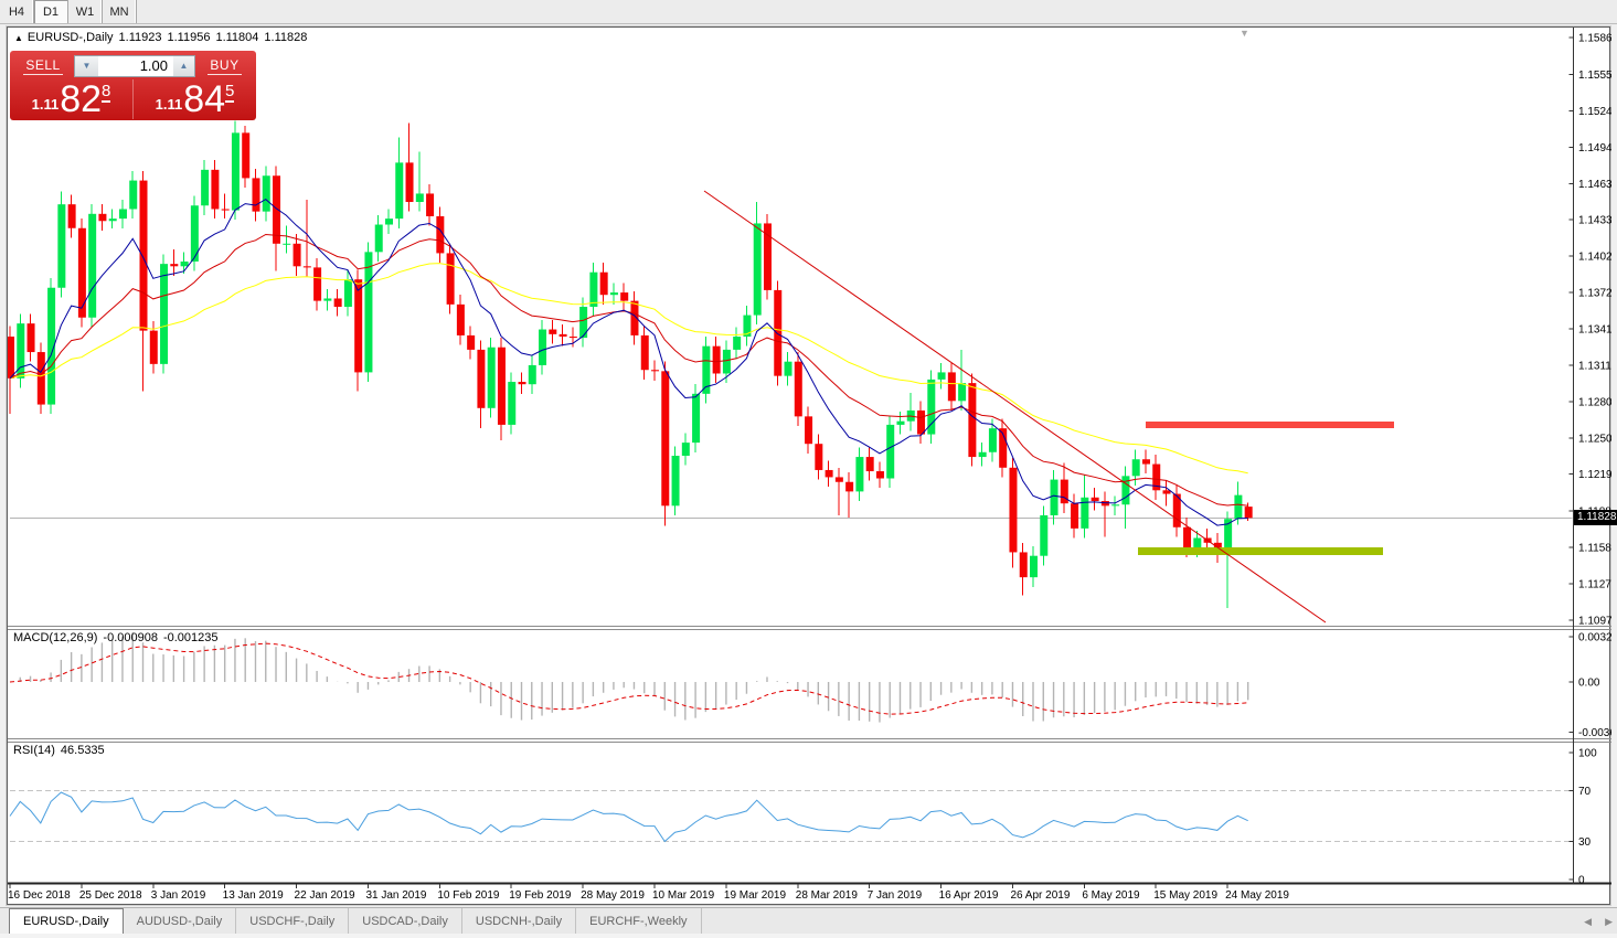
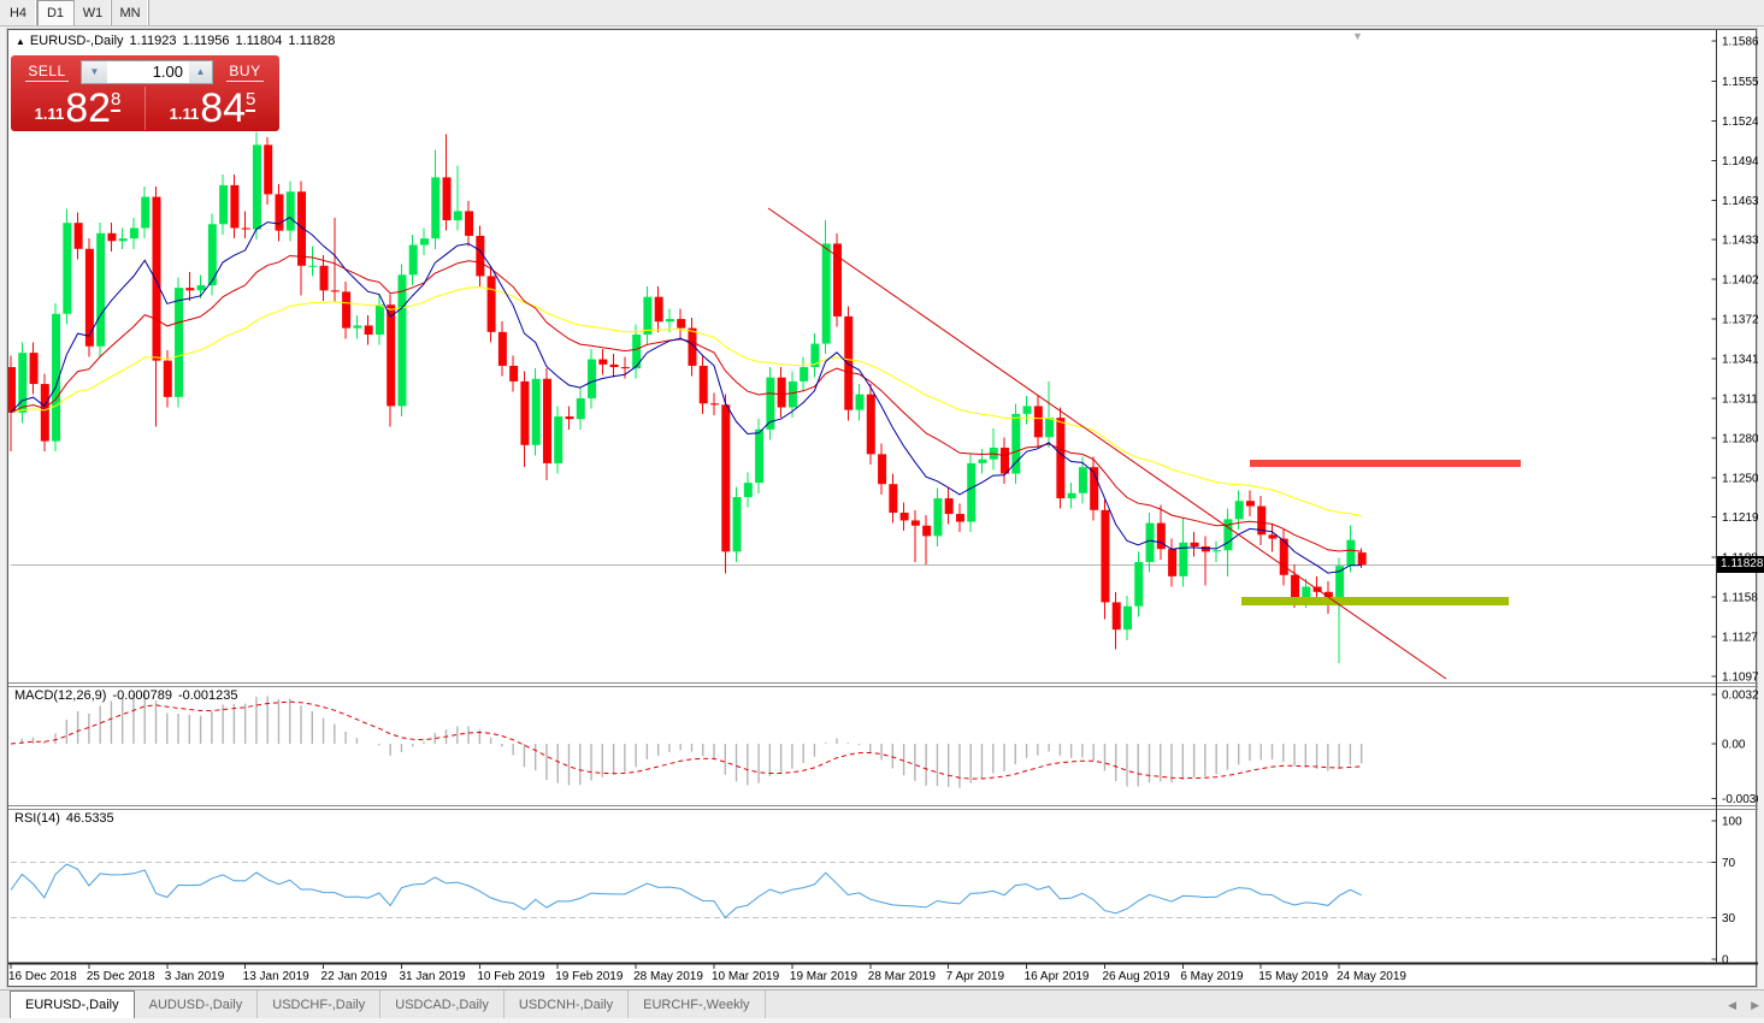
  H4
  D1
  W1
  MN
  1.1586
  1.1555
  1.1524
  1.1494
  1.1463
  1.1433
  1.1402
  1.1372
  1.1341
  1.1311
  1.1280
  1.1250
  1.1219
  1.1158
  1.1127
  1.1097
  0.0032
  0.00
  100
  70
  30
  0
  16 Dec 2018
  25 Dec 2018
  3 Jan 2019
  13 Jan 2019
  22 Jan 2019
  31 Jan 2019
  10 Feb 2019
  19 Feb 2019
  28 May 2019
  10 Mar 2019
  19 Mar 2019
  28 Mar 2019
- 7 Jan 2019
+ 7 Apr 2019
  16 Apr 2019
- 26 Apr 2019
+ 26 Aug 2019
  6 May 2019
  15 May 2019
  24 May 2019
  ▲ EURUSD-,Daily 1.11923 1.11956 1.11804 1.11828
  ▼
  SELL
  ▼
  1.00
  ▲
  BUY
  1.11
  82
  8
  1.11
  84
  5
- MACD(12,26,9) -0.000908 -0.001235
+ MACD(12,26,9) -0.000789 -0.001235
  RSI(14) 46.5335
  1.11828
  EURUSD-,Daily
  AUDUSD-,Daily
  USDCHF-,Daily
  USDCAD-,Daily
  USDCNH-,Daily
  EURCHF-,Weekly
  ◀
  ▶
